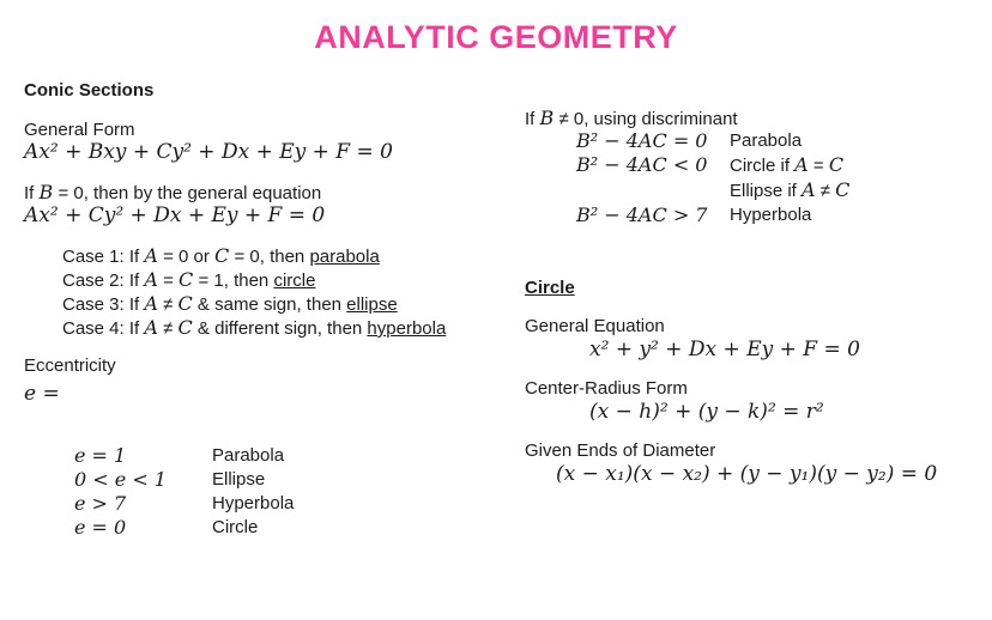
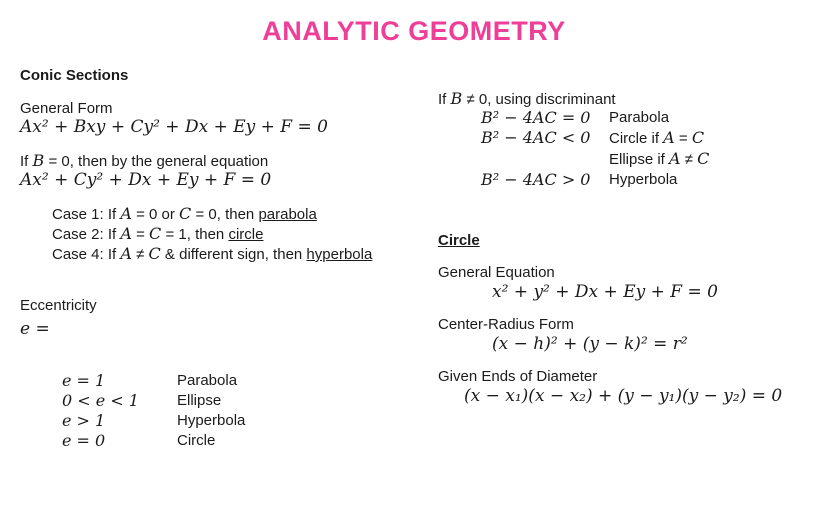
  ANALYTIC GEOMETRY
  Conic Sections
  General Form
  Ax² + Bxy + Cy² + Dx + Ey + F = 0
  If B = 0, then by the general equation
  Ax² + Cy² + Dx + Ey + F = 0
  Case 1: If A = 0 or C = 0, then parabola
  Case 2: If A = C = 1, then circle
- Case 3: If A ≠ C & same sign, then ellipse
  Case 4: If A ≠ C & different sign, then hyperbola
  Eccentricity
  e =
  e = 1
  Parabola
  0 < e < 1
  Ellipse
- e > 7
+ e > 1
  Hyperbola
  e = 0
  Circle
  If B ≠ 0, using discriminant
  B² − 4AC = 0
  Parabola
  B² − 4AC < 0
  Circle if A = C
  Ellipse if A ≠ C
- B² − 4AC > 7
+ B² − 4AC > 0
  Hyperbola
  Circle
  General Equation
  x² + y² + Dx + Ey + F = 0
  Center-Radius Form
  (x − h)² + (y − k)² = r²
  Given Ends of Diameter
  (x − x₁)(x − x₂) + (y − y₁)(y − y₂) = 0
